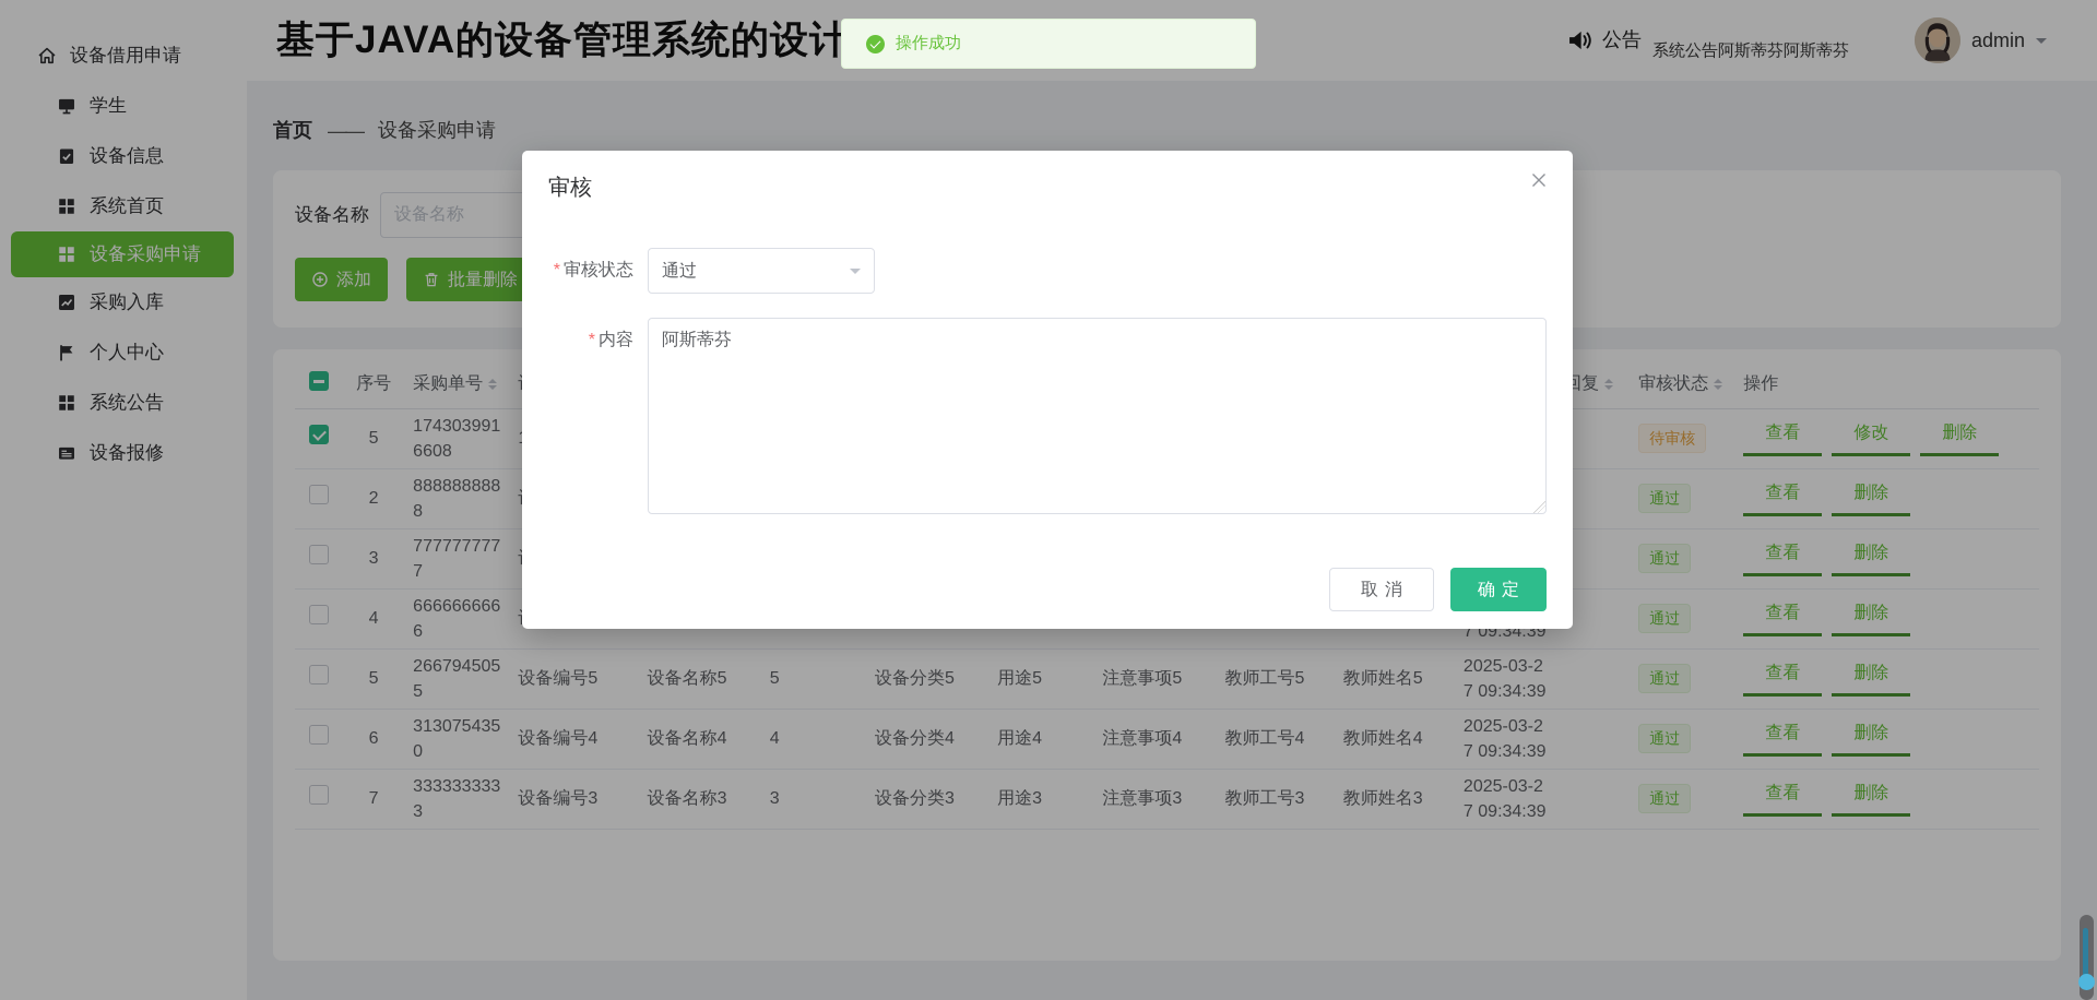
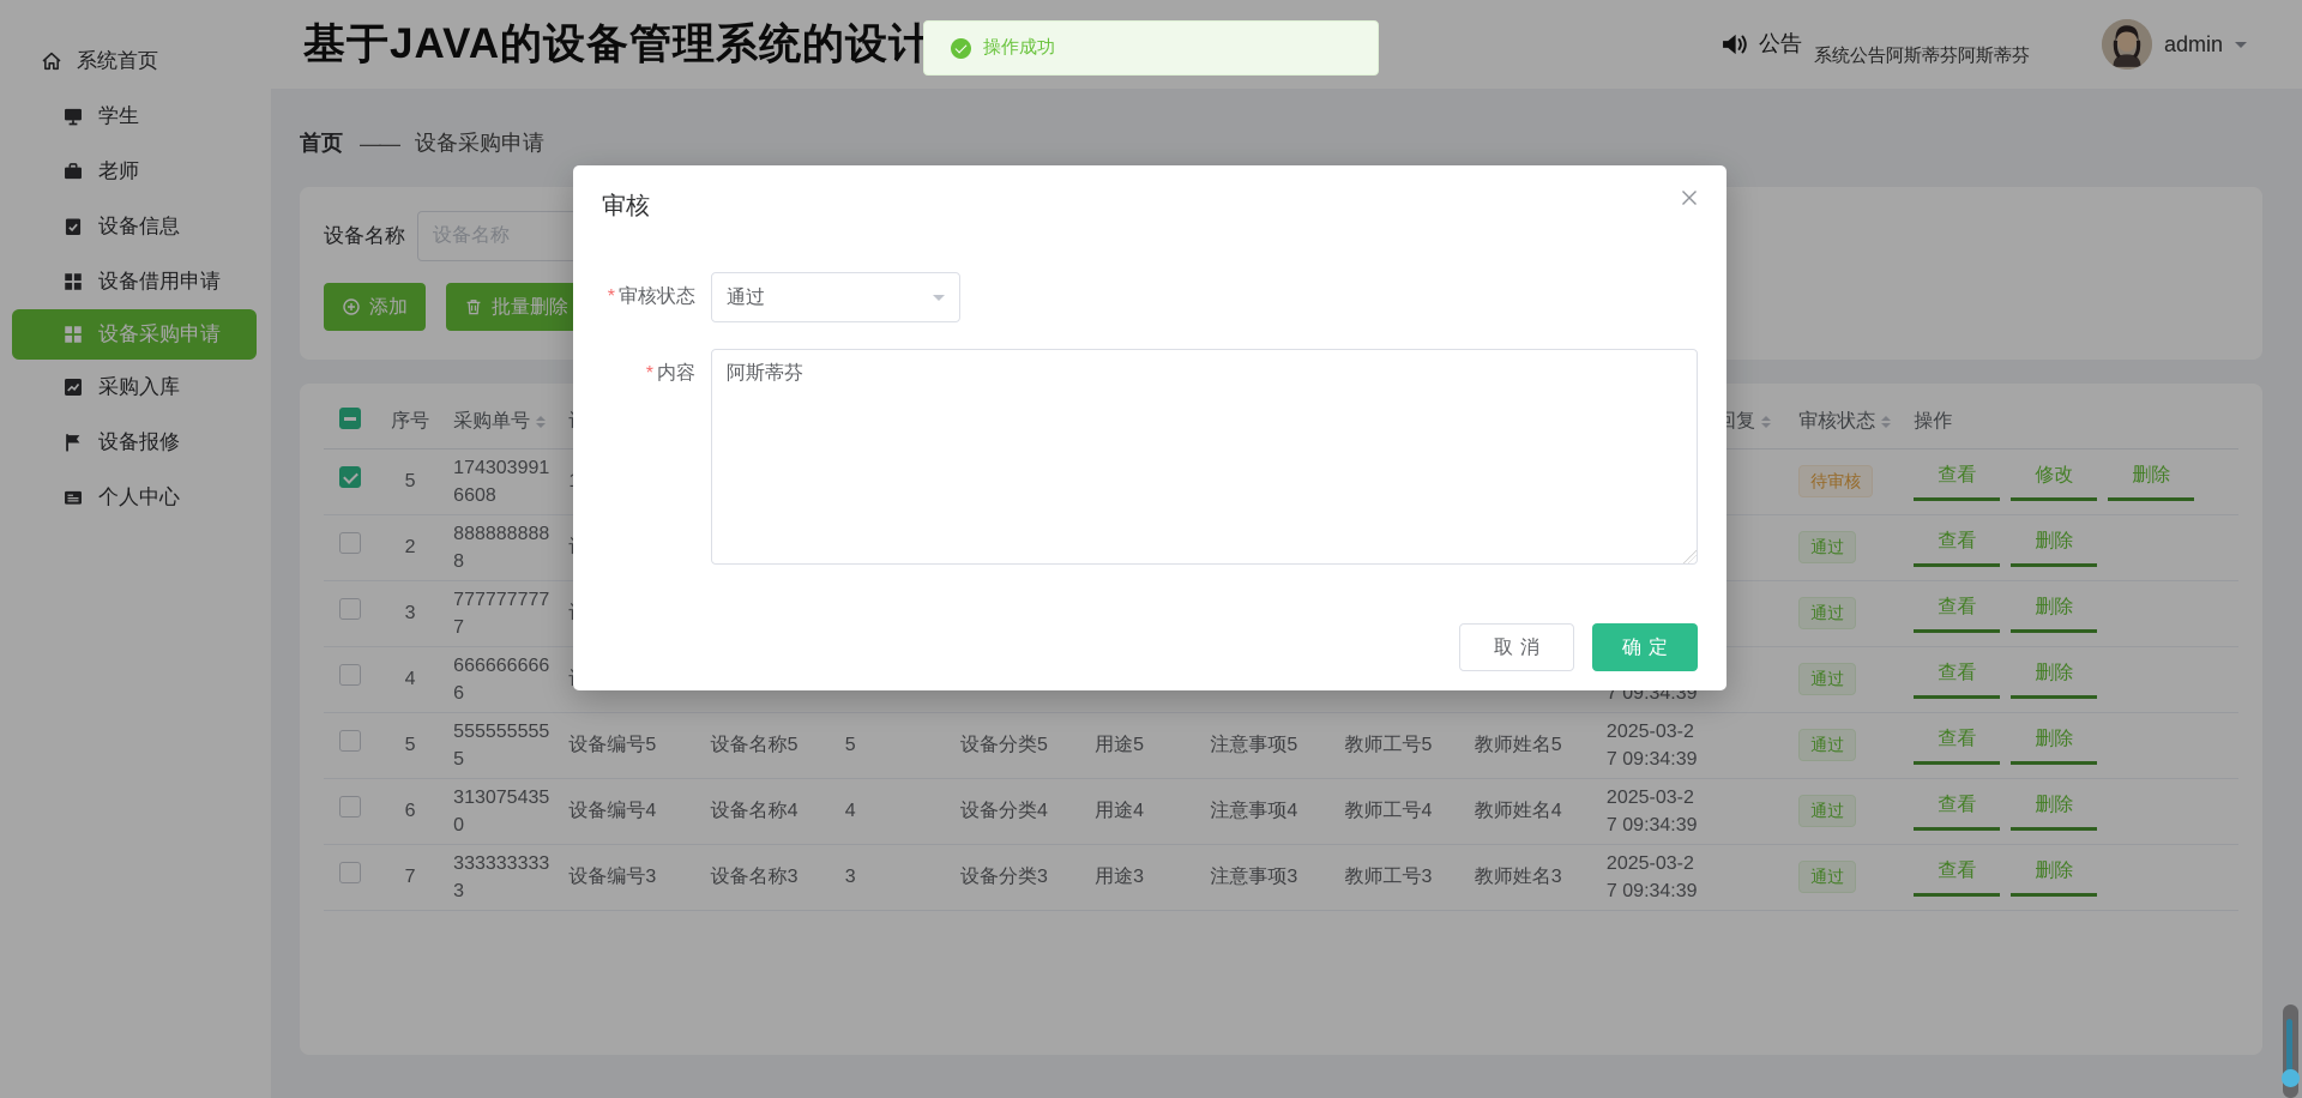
- 设备借用申请
+ 系统首页
  学生
+ 老师
  设备信息
- 系统首页
+ 设备借用申请
  设备采购申请
  采购入库
- 个人中心
+ 设备报修
- 系统公告
- 设备报修
+ 个人中心
  基于JAVA的设备管理系统的设计
  公告
  系统公告阿斯蒂芬阿斯蒂芬
  admin
  首页
  ——
  设备采购申请
  设备名称
  设备名称
  添加
  批量删除
  	5	1743039916608											待审核	查看 修改 删除
  	2	8888888888											通过	查看 删除
- 	5	2667945055	设备编号5	设备名称5	5	设备分类5	用途5	注意事项5	教师工号5	教师姓名5	2025-03-27 09:34:39		通过	查看 删除
+ 	5	5555555555	设备编号5	设备名称5	5	设备分类5	用途5	注意事项5	教师工号5	教师姓名5	2025-03-27 09:34:39		通过	查看 删除
  	6	3130754350	设备编号4	设备名称4	4	设备分类4	用途4	注意事项4	教师工号4	教师姓名4	2025-03-27 09:34:39		通过	查看 删除
  	7	3333333333	设备编号3	设备名称3	3	设备分类3	用途3	注意事项3	教师工号3	教师姓名3	2025-03-27 09:34:39		通过	查看 删除
  操作成功
  审核
  * 审核状态
  通过
  * 内容
  阿斯蒂芬
  取消
  确定
